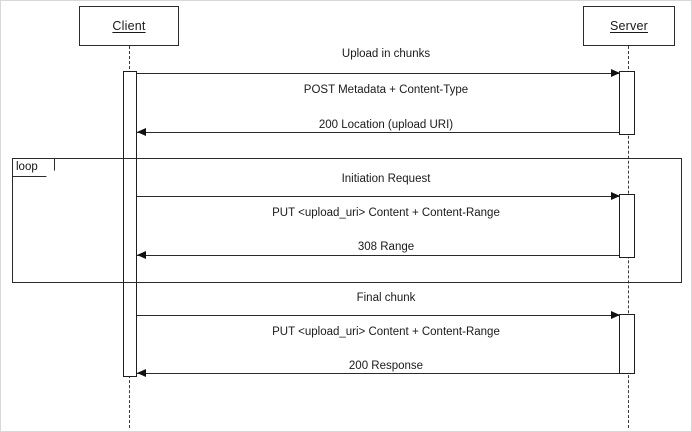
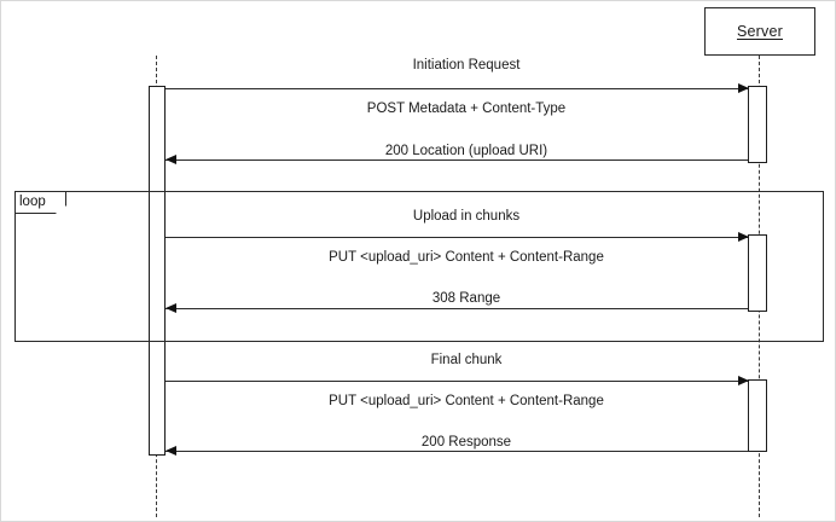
- Client
  Server
  loop
- Upload in chunks
+ Initiation Request
  POST Metadata + Content-Type
  200 Location (upload URI)
- Initiation Request
+ Upload in chunks
  PUT <upload_uri> Content + Content-Range
  308 Range
  Final chunk
  PUT <upload_uri> Content + Content-Range
  200 Response
